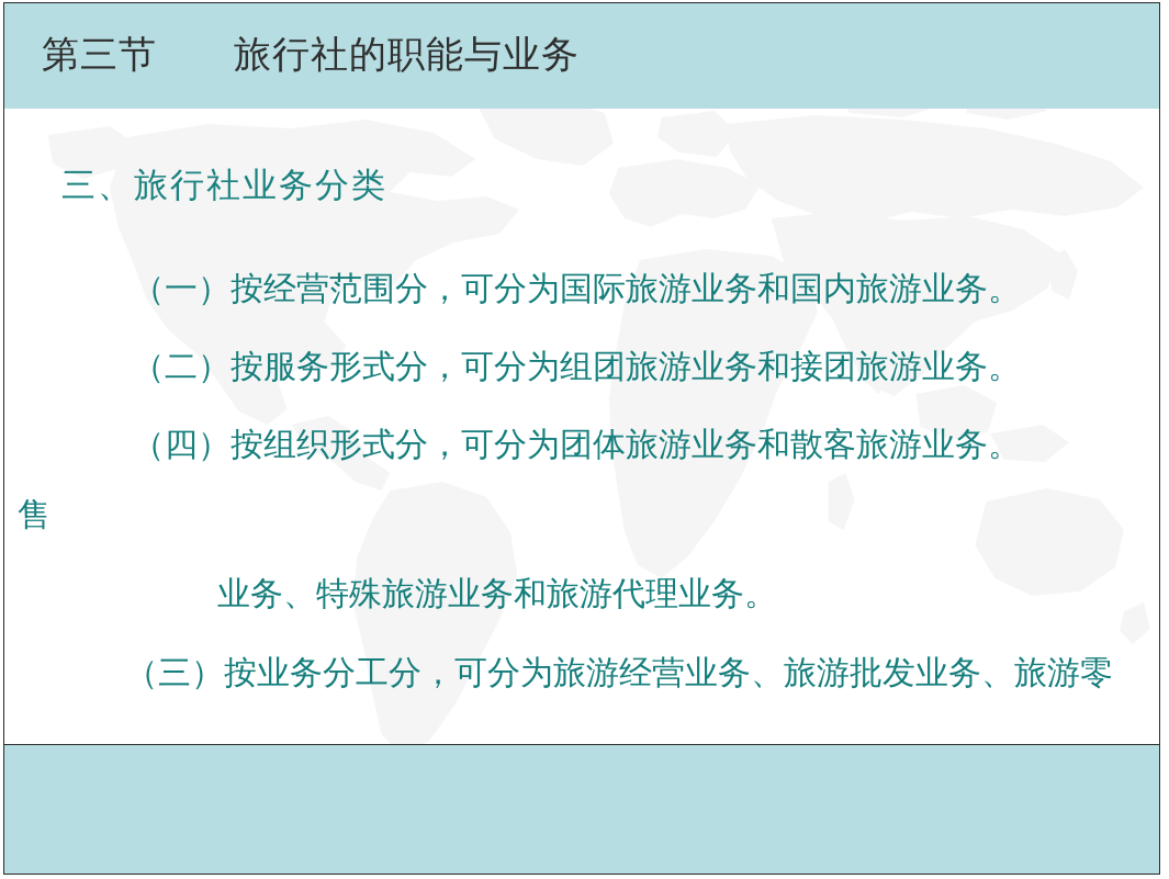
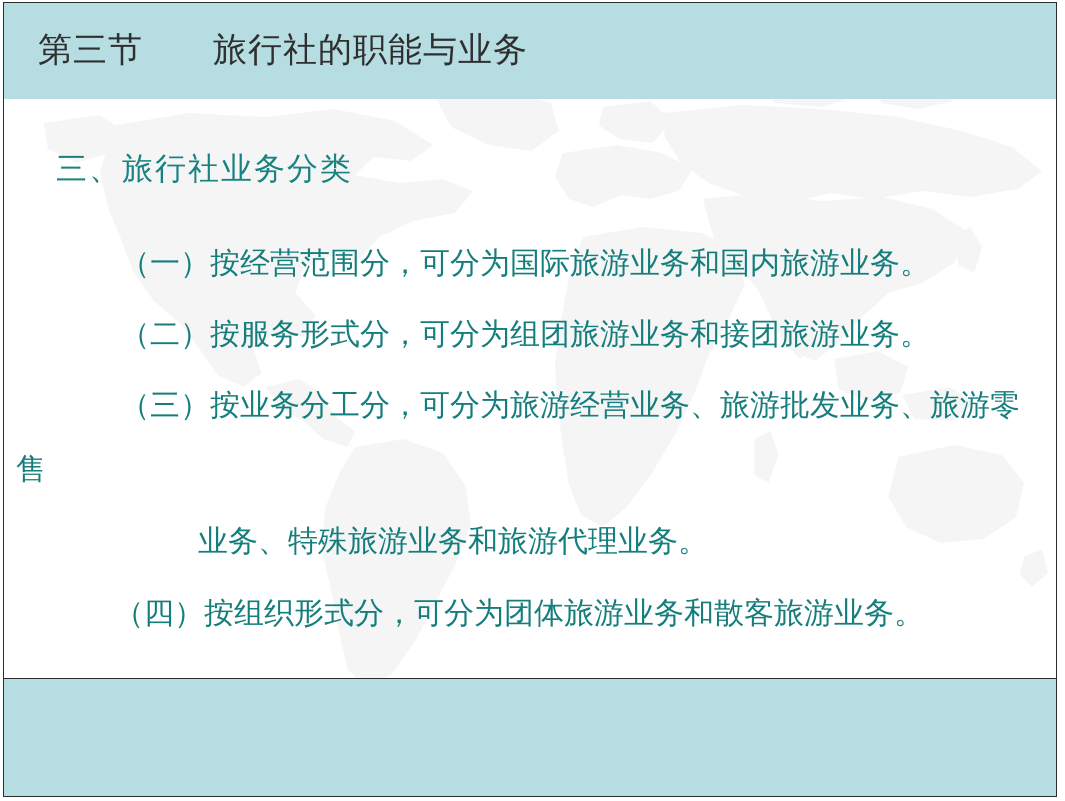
  第三节 旅行社的职能与业务
  三、旅行社业务分类
  （一）按经营范围分，可分为国际旅游业务和国内旅游业务。
  （二）按服务形式分，可分为组团旅游业务和接团旅游业务。
- （四）按组织形式分，可分为团体旅游业务和散客旅游业务。
+ （三）按业务分工分，可分为旅游经营业务、旅游批发业务、旅游零
  售
  业务、特殊旅游业务和旅游代理业务。
- （三）按业务分工分，可分为旅游经营业务、旅游批发业务、旅游零
+ （四）按组织形式分，可分为团体旅游业务和散客旅游业务。
